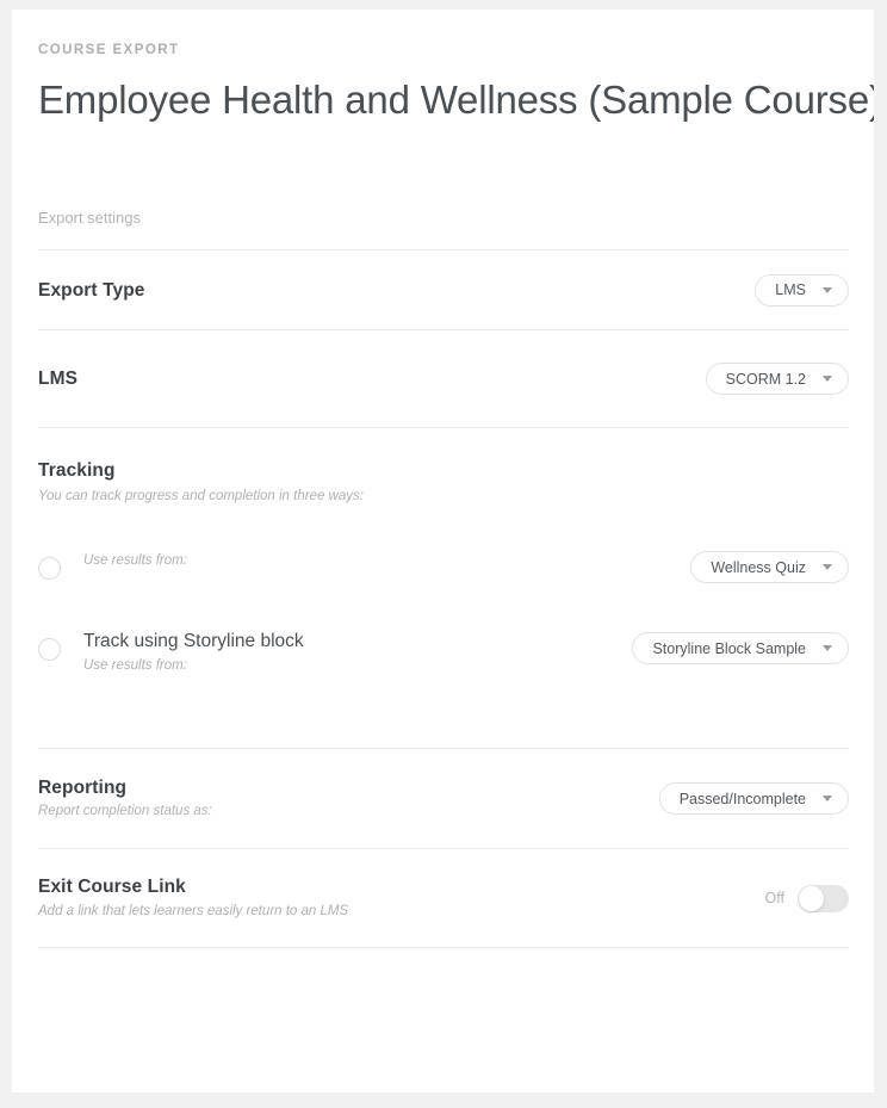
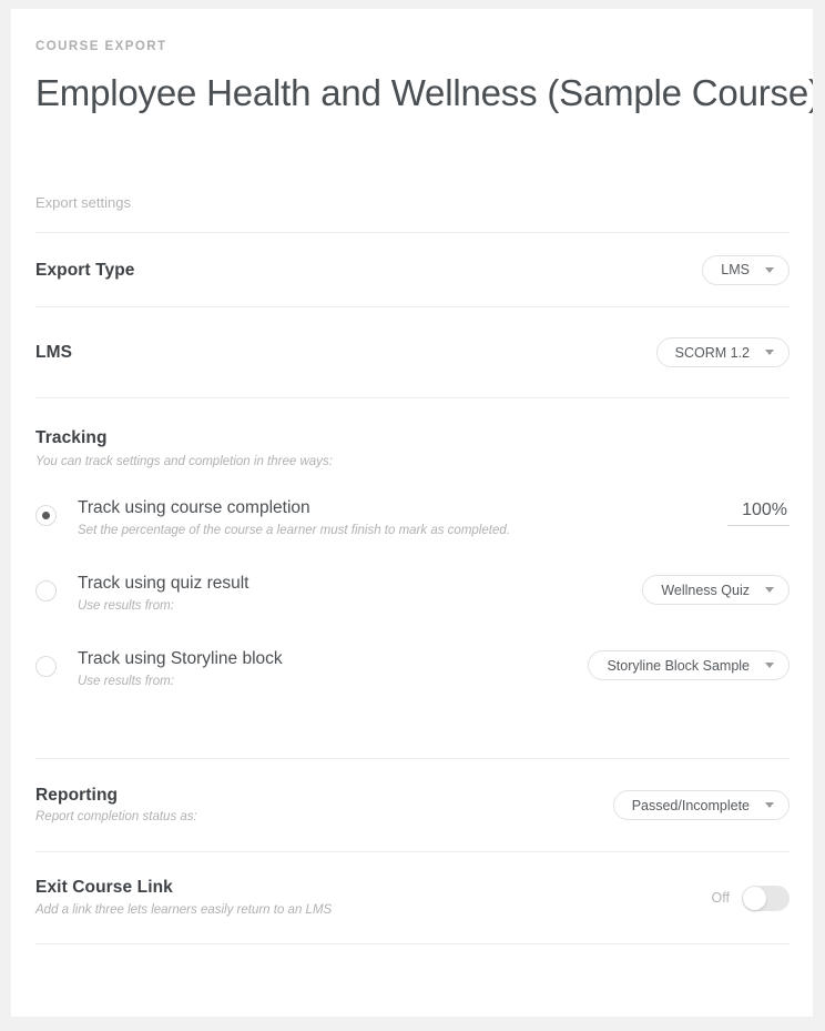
  COURSE EXPORT
  Employee Health and Wellness (Sample Course
  Export settings
  Export Type
  LMS
  LMS
  SCORM 1.2
  Tracking
- You can track progress and completion in three ways:
+ You can track settings and completion in three ways:
+ Track using course completion
+ Set the percentage of the course a learner must finish to mark as completed.
+ 100%
+ Track using quiz result
  Use results from:
  Wellness Quiz
  Track using Storyline block
  Use results from:
  Storyline Block Sample
  Reporting
  Report completion status as:
  Passed/Incomplete
  Exit Course Link
- Add a link that lets learners easily return to an LMS
+ Add a link three lets learners easily return to an LMS
  Off
